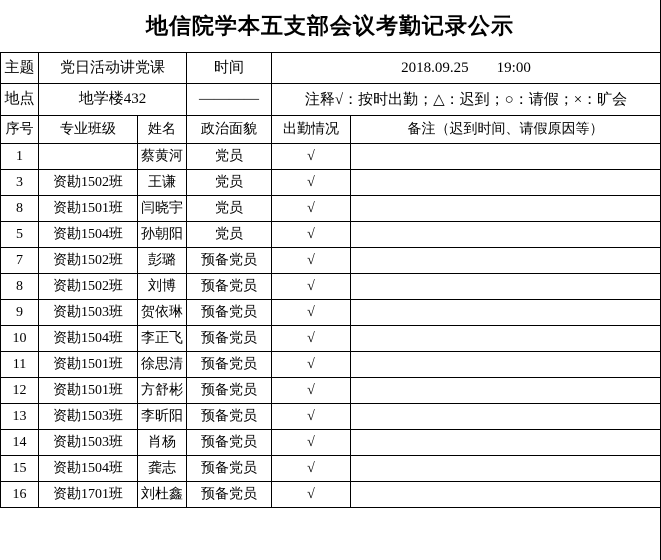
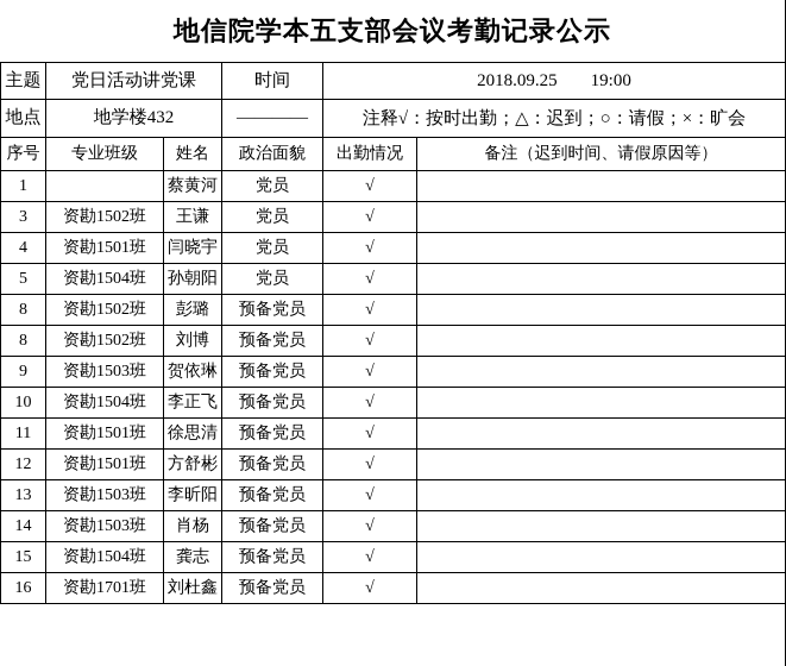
  地信院学本五支部会议考勤记录公示
  主题	党日活动讲党课	时间	2018.09.25 19:00
  地点	地学楼432	————	注释√：按时出勤；△：迟到；○：请假；×：旷会
  序号	专业班级	姓名	政治面貌	出勤情况	备注（迟到时间、请假原因等）
  1		蔡黄河	党员	√
  3	资勘1502班	王谦	党员	√
- 8	资勘1501班	闫晓宇	党员	√
+ 4	资勘1501班	闫晓宇	党员	√
  5	资勘1504班	孙朝阳	党员	√
- 7	资勘1502班	彭璐	预备党员	√
+ 8	资勘1502班	彭璐	预备党员	√
  8	资勘1502班	刘博	预备党员	√
  9	资勘1503班	贺依琳	预备党员	√
  10	资勘1504班	李正飞	预备党员	√
  11	资勘1501班	徐思清	预备党员	√
  12	资勘1501班	方舒彬	预备党员	√
  13	资勘1503班	李昕阳	预备党员	√
  14	资勘1503班	肖杨	预备党员	√
  15	资勘1504班	龚志	预备党员	√
  16	资勘1701班	刘杜鑫	预备党员	√
